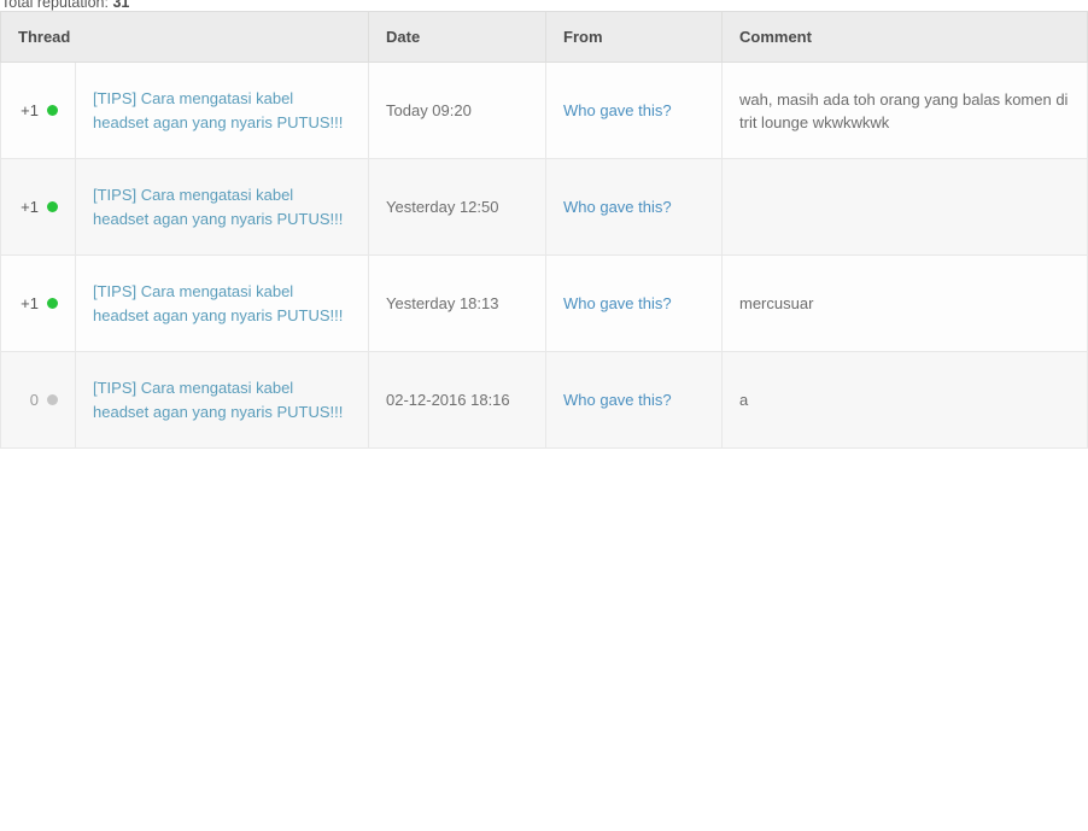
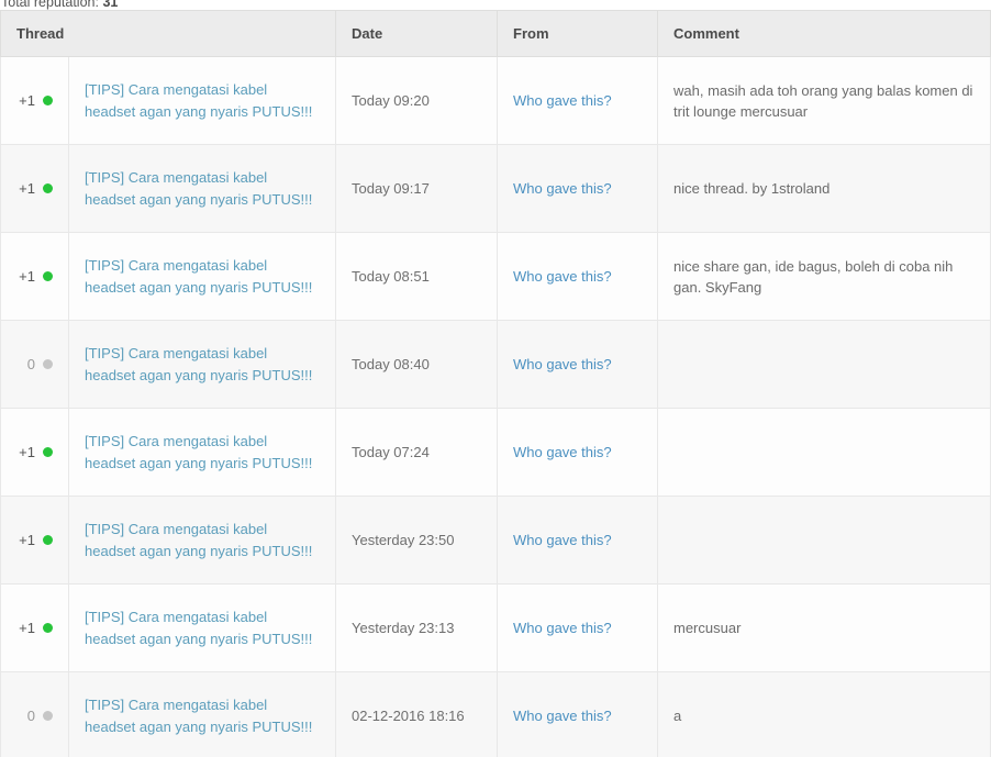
  Total reputation: 31
  Thread		Date	From	Comment
- +1	[TIPS] Cara mengatasi kabel headset agan yang nyaris PUTUS!!!	Today 09:20	Who gave this?	wah, masih ada toh orang yang balas komen di trit lounge wkwkwkwk
+ +1	[TIPS] Cara mengatasi kabel headset agan yang nyaris PUTUS!!!	Today 09:20	Who gave this?	wah, masih ada toh orang yang balas komen di trit lounge mercusuar
+ +1	[TIPS] Cara mengatasi kabel headset agan yang nyaris PUTUS!!!	Today 09:17	Who gave this?	nice thread. by 1stroland
+ +1	[TIPS] Cara mengatasi kabel headset agan yang nyaris PUTUS!!!	Today 08:51	Who gave this?	nice share gan, ide bagus, boleh di coba nih gan. SkyFang
+ 0	[TIPS] Cara mengatasi kabel headset agan yang nyaris PUTUS!!!	Today 08:40	Who gave this?
+ +1	[TIPS] Cara mengatasi kabel headset agan yang nyaris PUTUS!!!	Today 07:24	Who gave this?
- +1	[TIPS] Cara mengatasi kabel headset agan yang nyaris PUTUS!!!	Yesterday 12:50	Who gave this?
+ +1	[TIPS] Cara mengatasi kabel headset agan yang nyaris PUTUS!!!	Yesterday 23:50	Who gave this?
- +1	[TIPS] Cara mengatasi kabel headset agan yang nyaris PUTUS!!!	Yesterday 18:13	Who gave this?	mercusuar
+ +1	[TIPS] Cara mengatasi kabel headset agan yang nyaris PUTUS!!!	Yesterday 23:13	Who gave this?	mercusuar
  0	[TIPS] Cara mengatasi kabel headset agan yang nyaris PUTUS!!!	02-12-2016 18:16	Who gave this?	a
